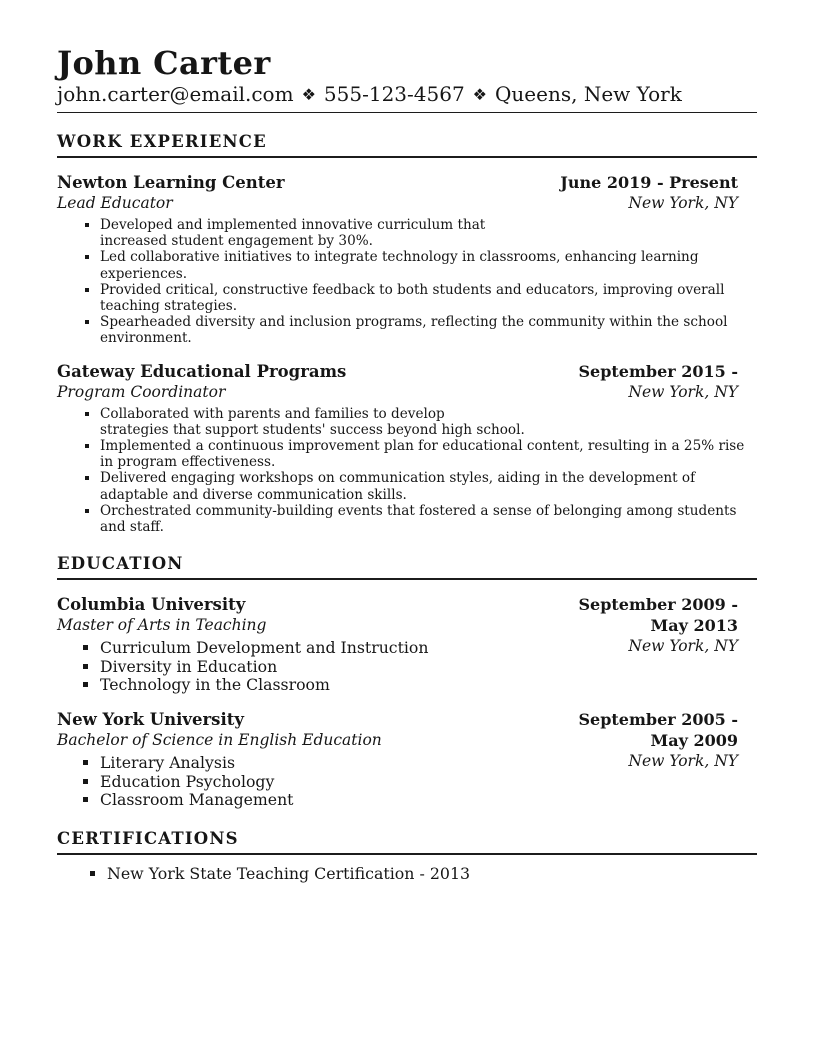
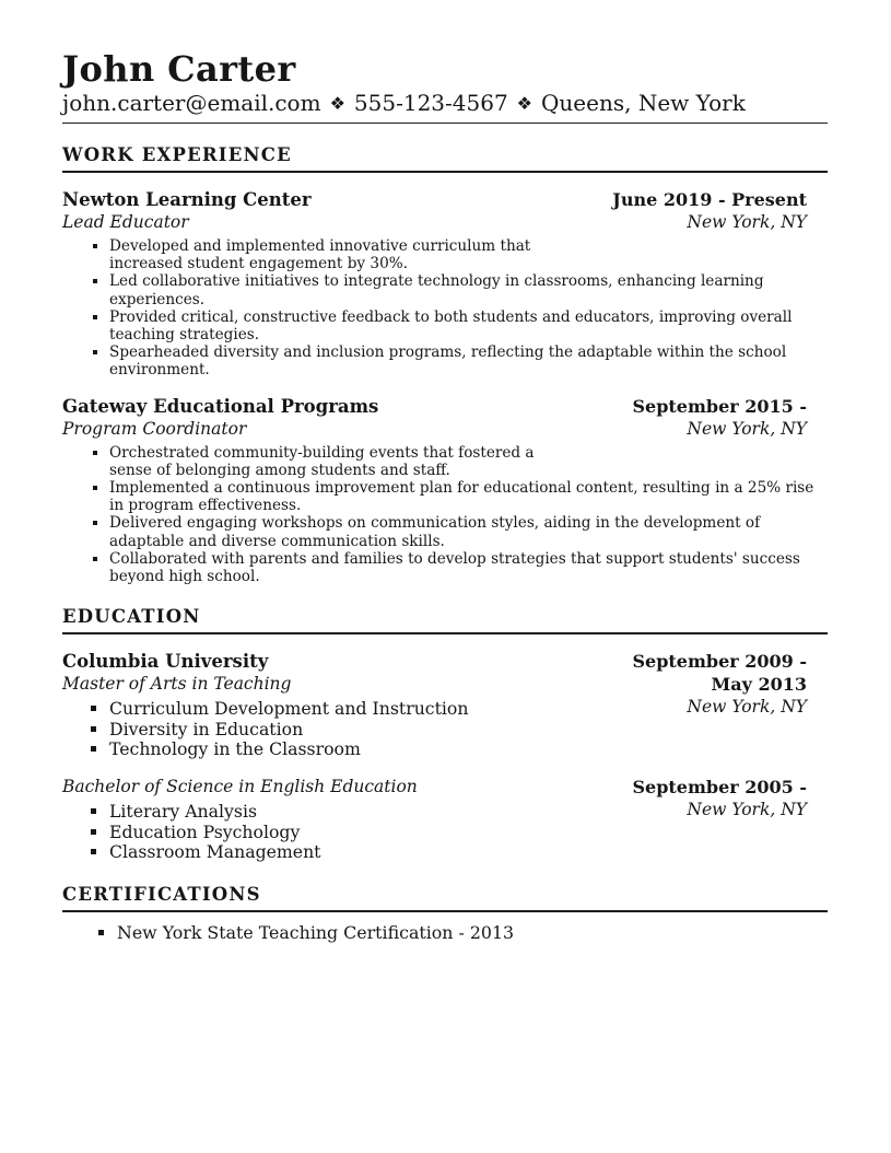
  John Carter
  john.carter@email.com ❖ 555-123-4567 ❖ Queens, New York
  WORK EXPERIENCE
  June 2019 - Present
  New York, NY
  Newton Learning Center
  Lead Educator
  Developed and implemented innovative curriculum that increased student engagement by 30%.
  Led collaborative initiatives to integrate technology in classrooms, enhancing learning experiences.
  Provided critical, constructive feedback to both students and educators, improving overall teaching strategies.
- Spearheaded diversity and inclusion programs, reflecting the community within the school environment.
+ Spearheaded diversity and inclusion programs, reflecting the adaptable within the school environment.
  September 2015 -
  New York, NY
  Gateway Educational Programs
  Program Coordinator
- Collaborated with parents and families to develop strategies that support students' success beyond high school.
+ Orchestrated community-building events that fostered a sense of belonging among students and staff.
  Implemented a continuous improvement plan for educational content, resulting in a 25% rise in program effectiveness.
  Delivered engaging workshops on communication styles, aiding in the development of adaptable and diverse communication skills.
- Orchestrated community-building events that fostered a sense of belonging among students and staff.
+ Collaborated with parents and families to develop strategies that support students' success beyond high school.
  EDUCATION
  September 2009 -
  May 2013
  New York, NY
  Columbia University
  Master of Arts in Teaching
  Curriculum Development and Instruction
  Diversity in Education
  Technology in the Classroom
  September 2005 -
- May 2009
  New York, NY
- New York University
  Bachelor of Science in English Education
  Literary Analysis
  Education Psychology
  Classroom Management
  CERTIFICATIONS
  New York State Teaching Certification - 2013
